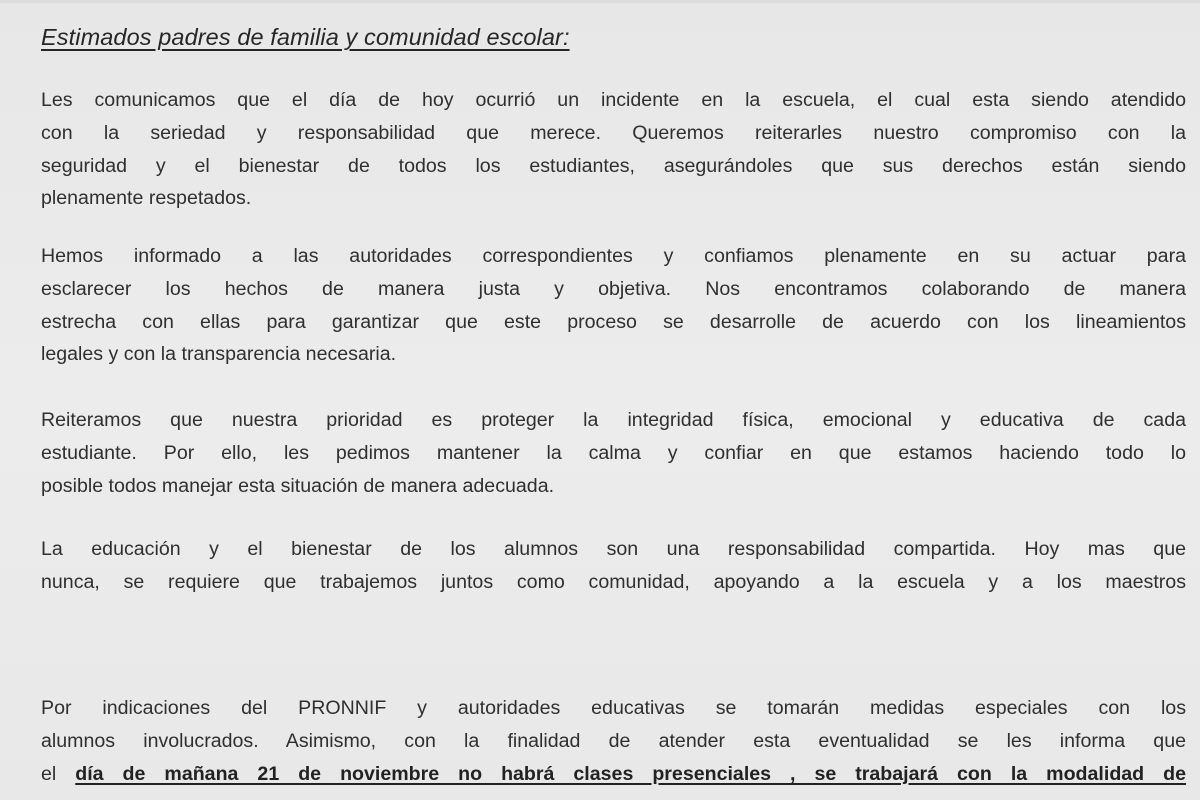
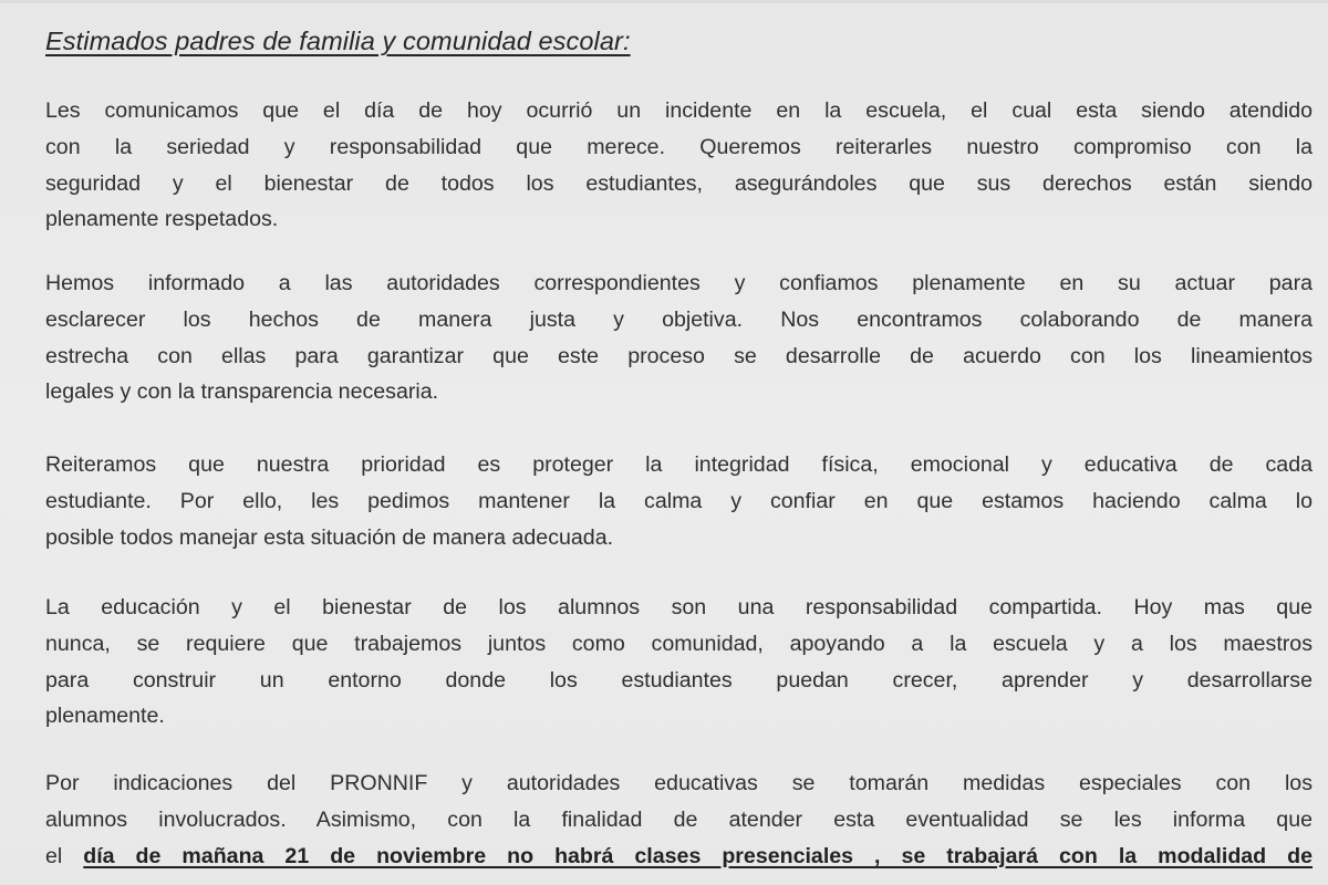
  Estimados padres de familia y comunidad escolar:
  Les comunicamos que el día de hoy ocurrió un incidente en la escuela, el cual esta siendo atendido
  con la seriedad y responsabilidad que merece. Queremos reiterarles nuestro compromiso con la
  seguridad y el bienestar de todos los estudiantes, asegurándoles que sus derechos están siendo
  plenamente respetados.
  Hemos informado a las autoridades correspondientes y confiamos plenamente en su actuar para
  esclarecer los hechos de manera justa y objetiva. Nos encontramos colaborando de manera
  estrecha con ellas para garantizar que este proceso se desarrolle de acuerdo con los lineamientos
  legales y con la transparencia necesaria.
  Reiteramos que nuestra prioridad es proteger la integridad física, emocional y educativa de cada
- estudiante. Por ello, les pedimos mantener la calma y confiar en que estamos haciendo todo lo
+ estudiante. Por ello, les pedimos mantener la calma y confiar en que estamos haciendo calma lo
  posible todos manejar esta situación de manera adecuada.
  La educación y el bienestar de los alumnos son una responsabilidad compartida. Hoy mas que
  nunca, se requiere que trabajemos juntos como comunidad, apoyando a la escuela y a los maestros
+ para construir un entorno donde los estudiantes puedan crecer, aprender y desarrollarse
+ plenamente.
  Por indicaciones del PRONNIF y autoridades educativas se tomarán medidas especiales con los
  alumnos involucrados. Asimismo, con la finalidad de atender esta eventualidad se les informa que
  el día de mañana 21 de noviembre no habrá clases presenciales , se trabajará con la modalidad de
